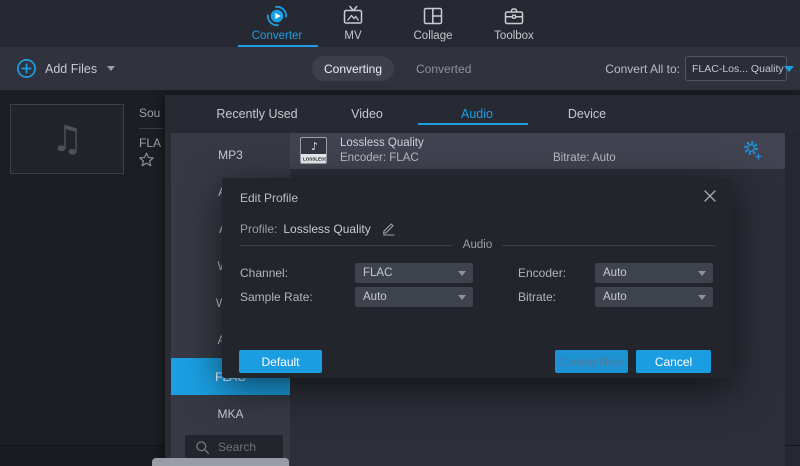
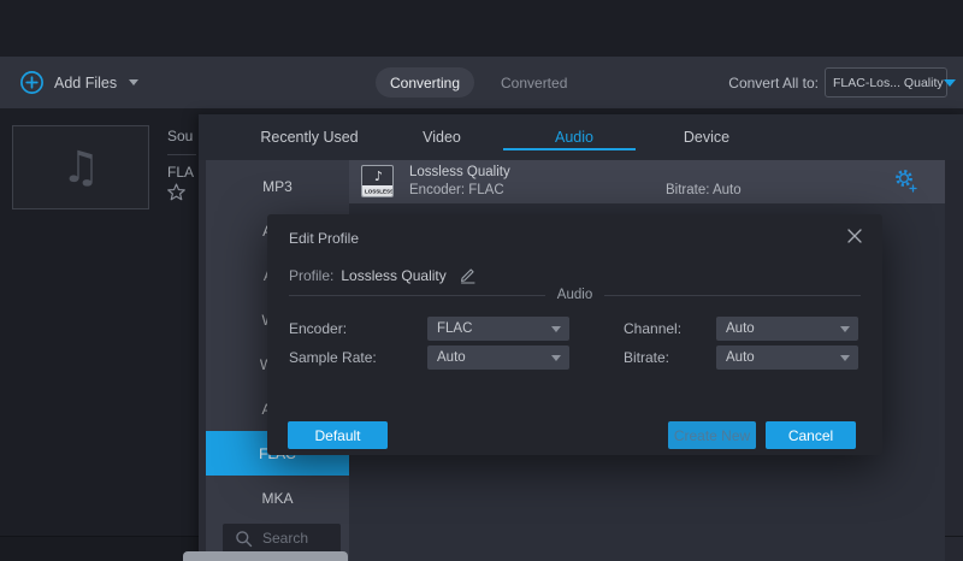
- Converter
- MV
- Collage
- Toolbox
  Add Files
  Converting
  Converted
  Convert All to:
  FLAC-Los... Quality
  ♫
  Sou
  FLA
  Recently Used
  Video
  Audio
  Device
  MP3
  MKA
  Search
  ♪
  Lossless Quality
  Encoder: FLAC
  Bitrate: Auto
  Edit Profile
  Profile:
  Lossless Quality
  Audio
- Channel:
+ Encoder:
  FLAC
- Encoder:
+ Channel:
  Auto
  Sample Rate:
  Auto
  Bitrate:
  Auto
  Default
  Create New
  Cancel
